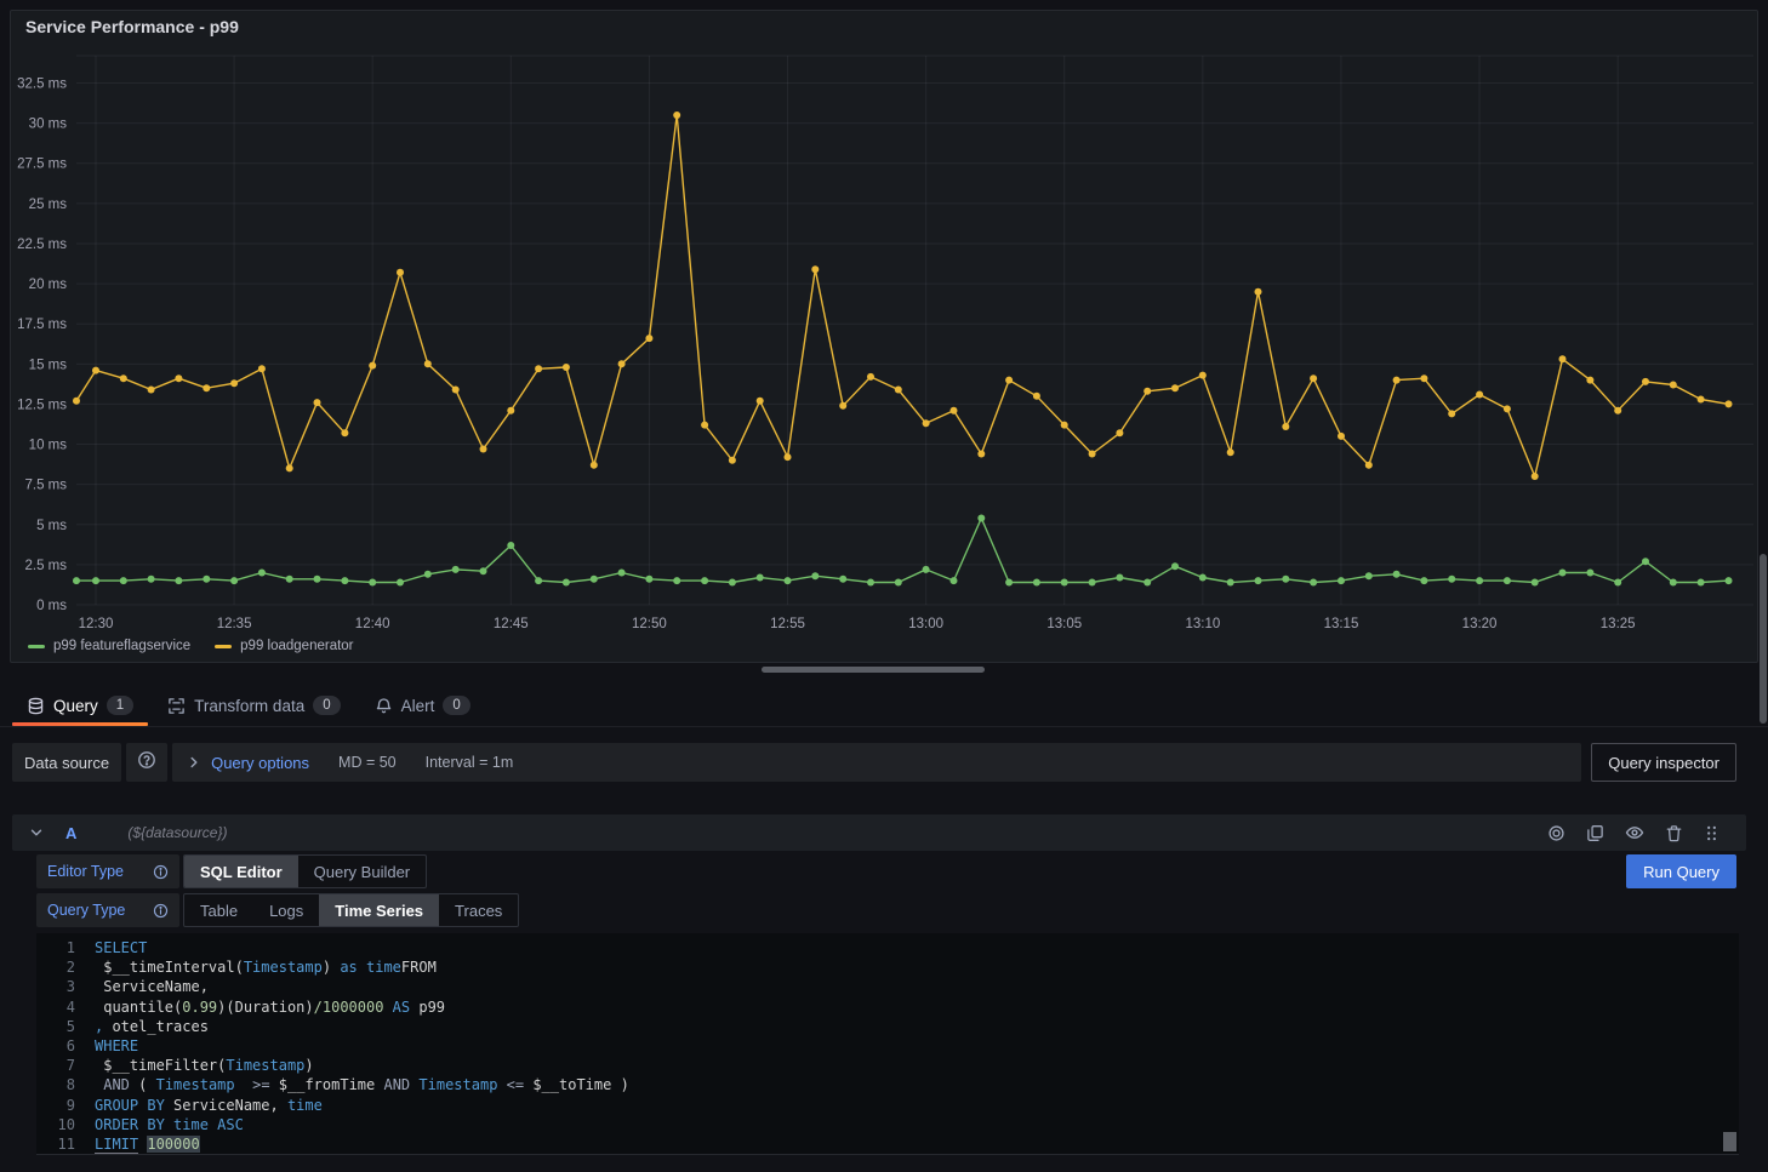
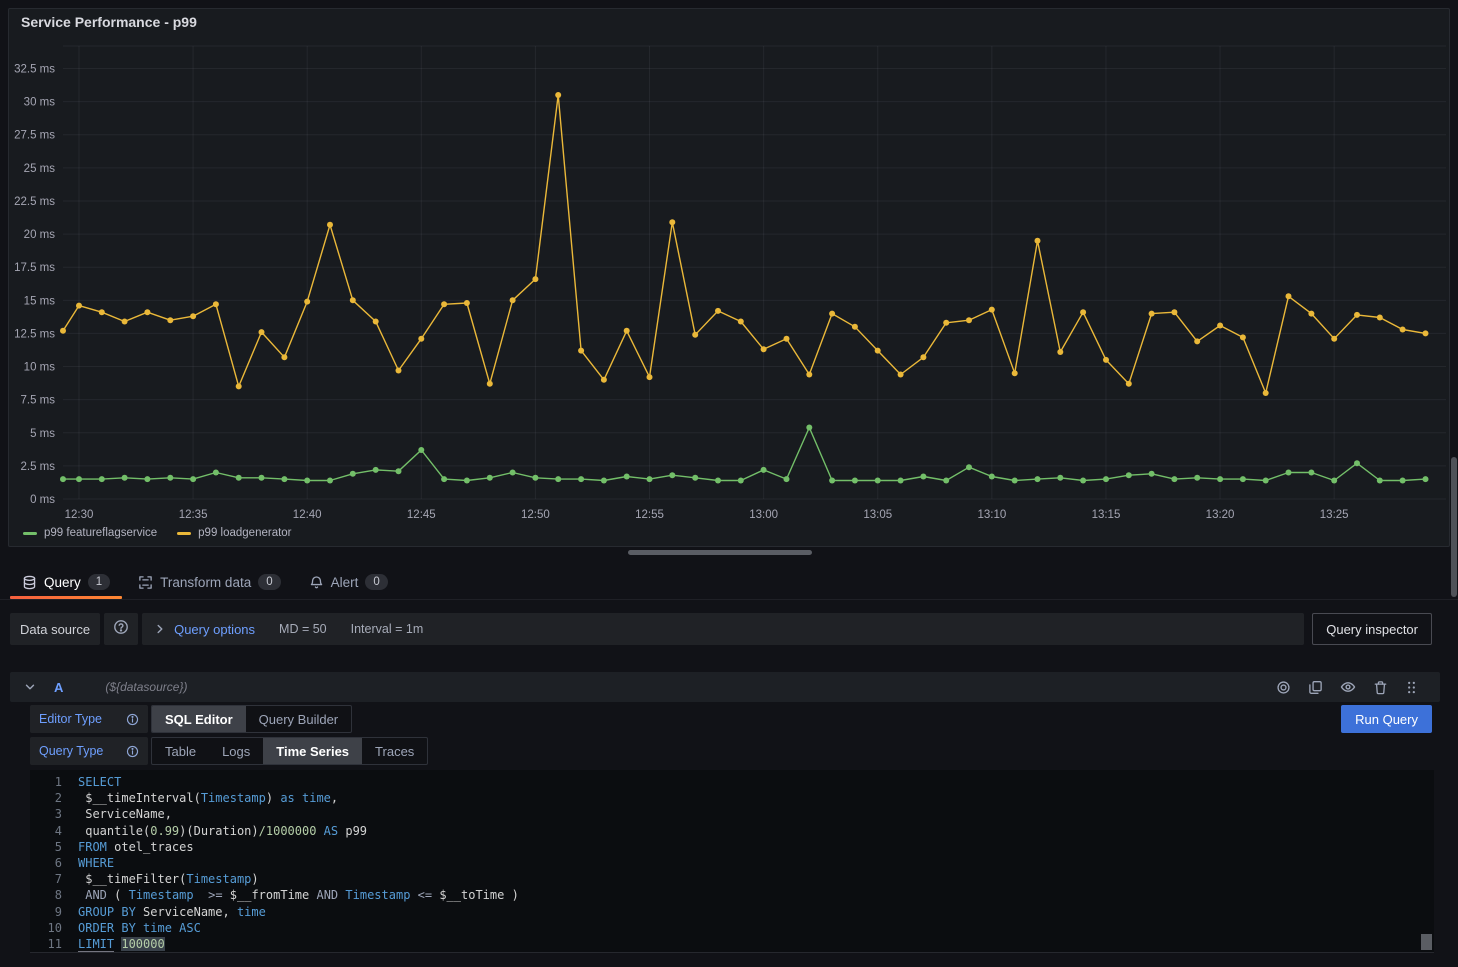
  Service Performance - p99
  0 ms
  2.5 ms
  5 ms
  7.5 ms
  10 ms
  12.5 ms
  15 ms
  17.5 ms
  20 ms
  22.5 ms
  25 ms
  27.5 ms
  30 ms
  32.5 ms
  12:30
  12:35
  12:40
  12:45
  12:50
  12:55
  13:00
  13:05
  13:10
  13:15
  13:20
  13:25
  p99 featureflagservice
  p99 loadgenerator
  Query
  1
  Transform data
  0
  Alert
  0
  Data source
  Query options
  MD = 50
  Interval = 1m
  Query inspector
  A
  (${datasource})
  Editor Type
  SQL Editor
  Query Builder
  Query Type
  Table
  Logs
  Time Series
  Traces
  Run Query
  1
  SELECT
  2
- $__timeInterval(Timestamp) as timeFROM
+ $__timeInterval(Timestamp) as time,
  3
  ServiceName,
  4
  quantile(0.99)(Duration)/1000000 AS p99
  5
- , otel_traces
+ FROM otel_traces
  6
  WHERE
  7
  $__timeFilter(Timestamp)
  8
  AND ( Timestamp >= $__fromTime AND Timestamp <= $__toTime )
  9
  GROUP BY ServiceName, time
  10
  ORDER BY time ASC
  11
  LIMIT 100000
